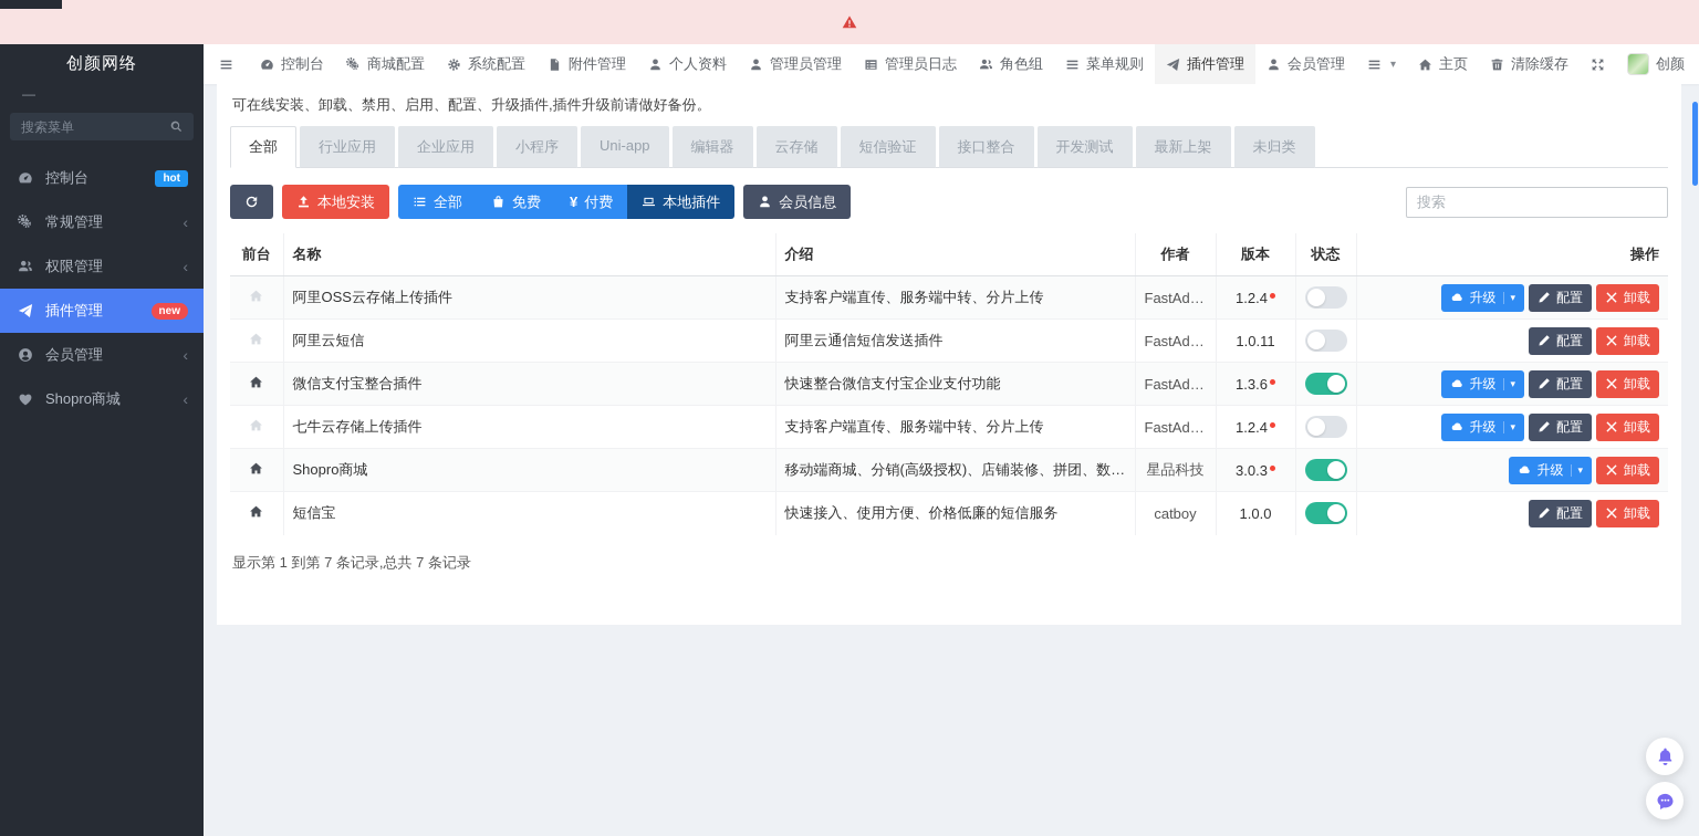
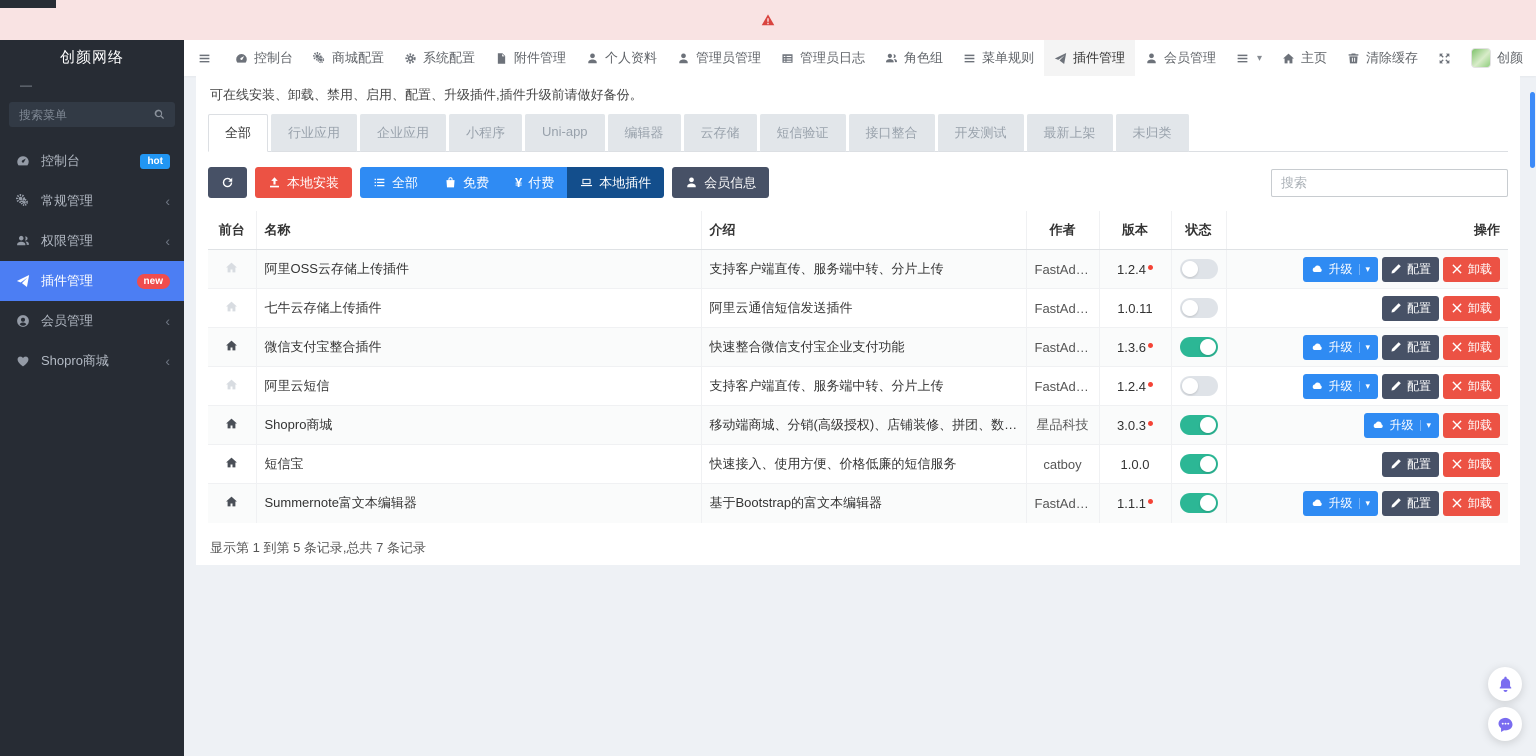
  创颜网络
  —
  搜索菜单
  控制台
  hot
  常规管理
  ‹
  权限管理
  ‹
  插件管理
  new
  会员管理
  ‹
  Shopro商城
  ‹
  控制台
  商城配置
  系统配置
  附件管理
  个人资料
  管理员管理
  管理员日志
  角色组
  菜单规则
  插件管理
  会员管理
  ▾
  主页
  清除缓存
  创颜
  可在线安装、卸载、禁用、启用、配置、升级插件,插件升级前请做好备份。
  全部
  行业应用
  企业应用
  小程序
  Uni-app
  编辑器
  云存储
  短信验证
  接口整合
  开发测试
  最新上架
  未归类
  本地安装
  全部
  免费
  ¥
  付费
  本地插件
  会员信息
  搜索
  前台	名称	介绍	作者	版本	状态	操作
  	阿里OSS云存储上传插件	支持客户端直传、服务端中转、分片上传	FastAdmin	1.2.4		升级 ▾ 配置 卸载
- 	阿里云短信	阿里云通信短信发送插件	FastAdmin	1.0.11		配置 卸载
+ 	七牛云存储上传插件	阿里云通信短信发送插件	FastAdmin	1.0.11		配置 卸载
  	微信支付宝整合插件	快速整合微信支付宝企业支付功能	FastAdmin	1.3.6		升级 ▾ 配置 卸载
- 	七牛云存储上传插件	支持客户端直传、服务端中转、分片上传	FastAdmin	1.2.4		升级 ▾ 配置 卸载
+ 	阿里云短信	支持客户端直传、服务端中转、分片上传	FastAdmin	1.2.4		升级 ▾ 配置 卸载
  	Shopro商城	移动端商城、分销(高级授权)、店铺装修、拼团、数据统	星品科技	3.0.3		升级 ▾ 卸载
  	短信宝	快速接入、使用方便、价格低廉的短信服务	catboy	1.0.0		配置 卸载
+ 	Summernote富文本编辑器	基于Bootstrap的富文本编辑器	FastAdmin	1.1.1		升级 ▾ 配置 卸载
- 显示第 1 到第 7 条记录,总共 7 条记录
+ 显示第 1 到第 5 条记录,总共 7 条记录
